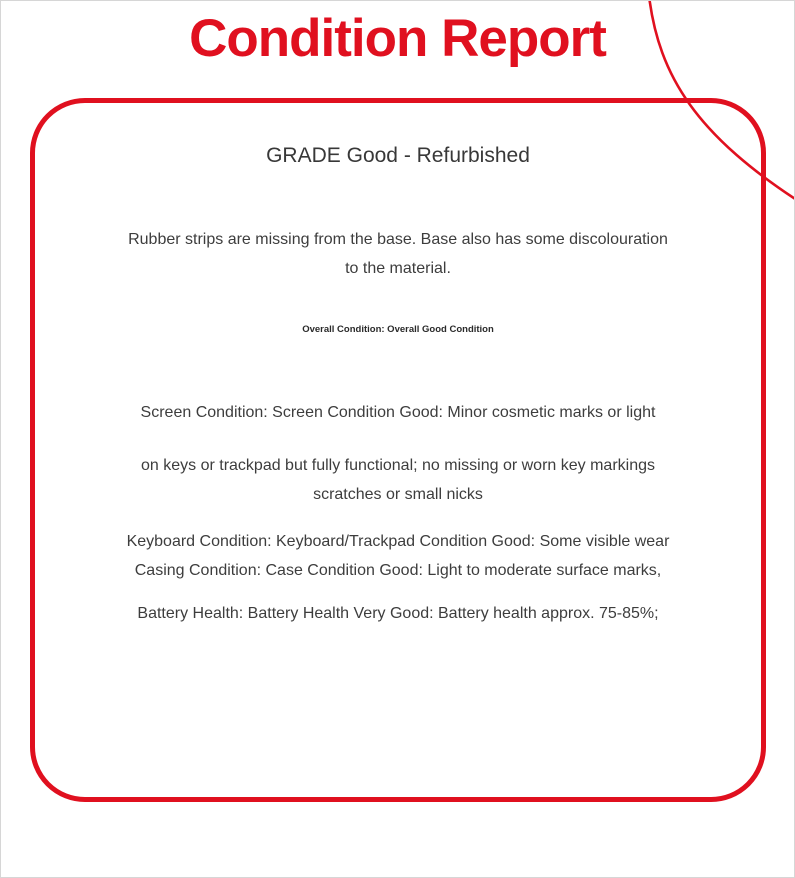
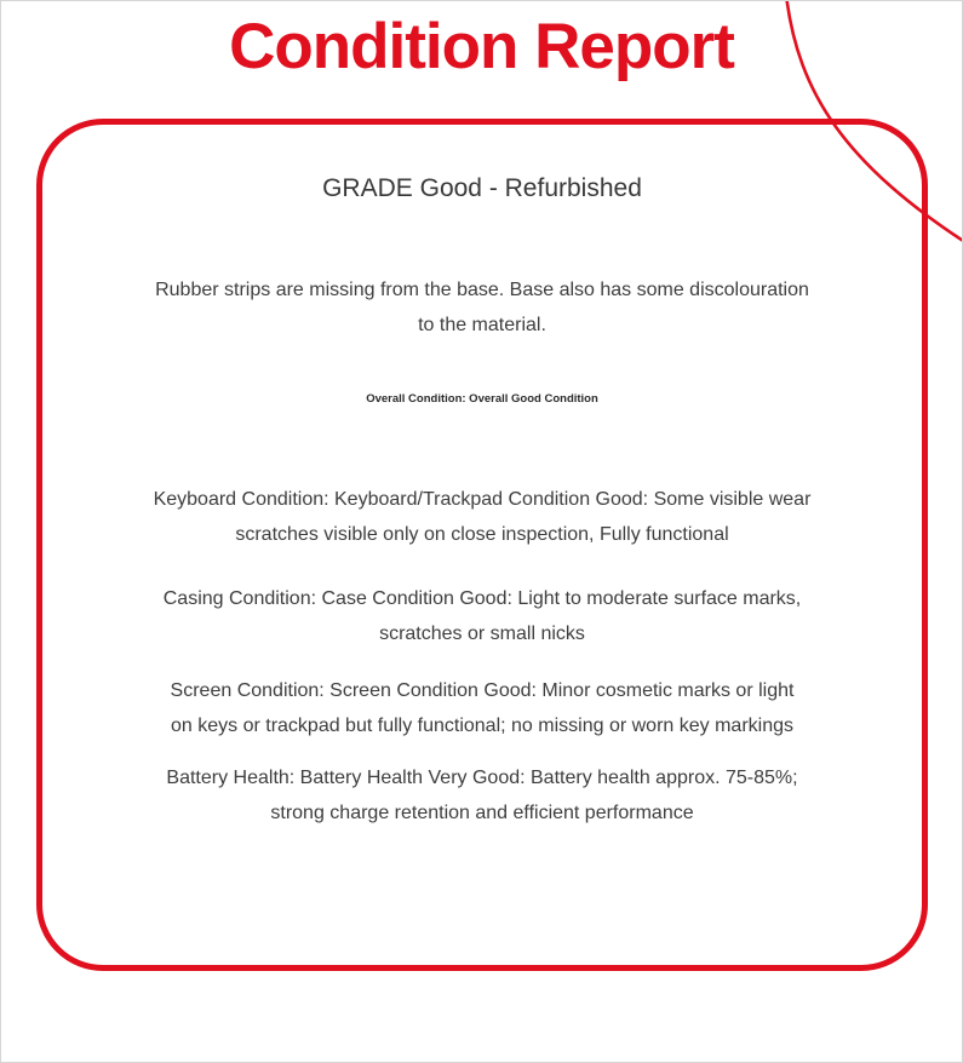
  Condition Report
  GRADE Good - Refurbished
  Rubber strips are missing from the base. Base also has some discolouration
  to the material.
  Overall Condition: Overall Good Condition
- Screen Condition: Screen Condition Good: Minor cosmetic marks or light
+ Keyboard Condition: Keyboard/Trackpad Condition Good: Some visible wear
+ scratches visible only on close inspection, Fully functional
- on keys or trackpad but fully functional; no missing or worn key markings
+ Casing Condition: Case Condition Good: Light to moderate surface marks,
  scratches or small nicks
- Keyboard Condition: Keyboard/Trackpad Condition Good: Some visible wear
+ Screen Condition: Screen Condition Good: Minor cosmetic marks or light
- Casing Condition: Case Condition Good: Light to moderate surface marks,
+ on keys or trackpad but fully functional; no missing or worn key markings
  Battery Health: Battery Health Very Good: Battery health approx. 75-85%;
+ strong charge retention and efficient performance
